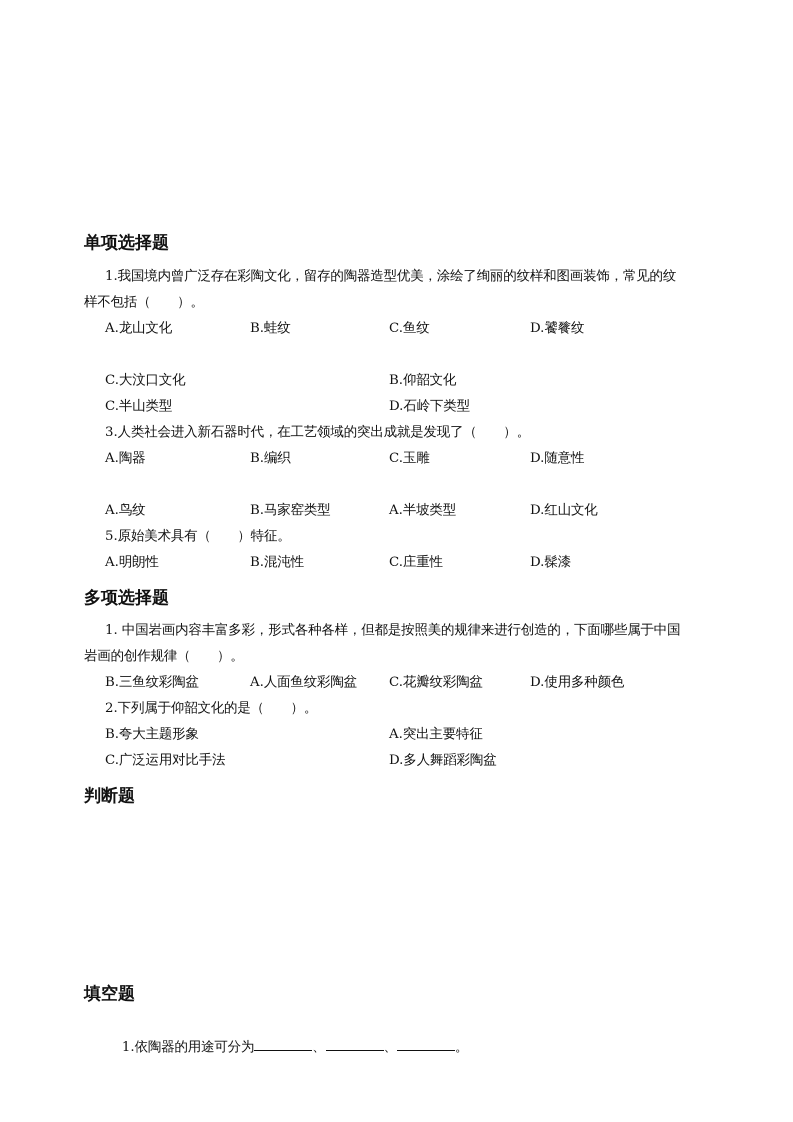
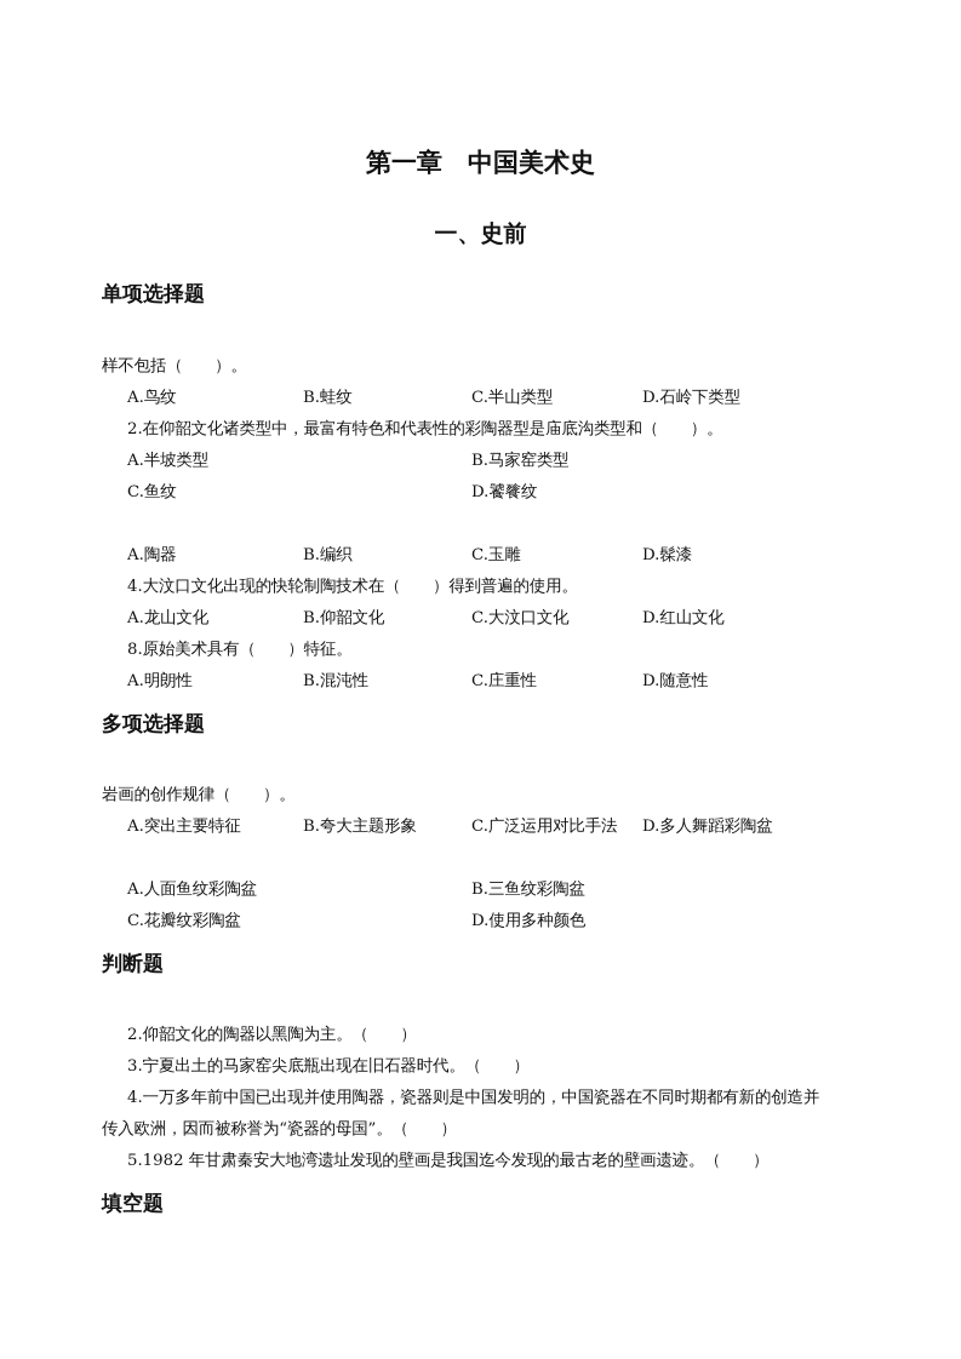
+ 第一章 中国美术史
+ 一、史前
  单项选择题
- 1.我国境内曾广泛存在彩陶文化，留存的陶器造型优美，涂绘了绚丽的纹样和图画装饰，常见的纹
  样不包括（ ）。
- A.龙山文化
+ A.鸟纹
  B.蛙纹
- C.鱼纹
+ C.半山类型
- D.饕餮纹
+ D.石岭下类型
+ 2.在仰韶文化诸类型中，最富有特色和代表性的彩陶器型是庙底沟类型和（ ）。
- C.大汶口文化
+ A.半坡类型
- B.仰韶文化
+ B.马家窑类型
- C.半山类型
+ C.鱼纹
- D.石岭下类型
+ D.饕餮纹
- 3.人类社会进入新石器时代，在工艺领域的突出成就是发现了（ ）。
  A.陶器
  B.编织
  C.玉雕
- D.随意性
+ D.髹漆
+ 4.大汶口文化出现的快轮制陶技术在（ ）得到普遍的使用。
- A.鸟纹
+ A.龙山文化
- B.马家窑类型
+ B.仰韶文化
- A.半坡类型
+ C.大汶口文化
  D.红山文化
- 5.原始美术具有（ ）特征。
+ 8.原始美术具有（ ）特征。
  A.明朗性
  B.混沌性
  C.庄重性
- D.髹漆
+ D.随意性
  多项选择题
- 1. 中国岩画内容丰富多彩，形式各种各样，但都是按照美的规律来进行创造的，下面哪些属于中国
  岩画的创作规律（ ）。
- B.三鱼纹彩陶盆
+ A.突出主要特征
- A.人面鱼纹彩陶盆
+ B.夸大主题形象
- C.花瓣纹彩陶盆
+ C.广泛运用对比手法
- D.使用多种颜色
+ D.多人舞蹈彩陶盆
- 2.下列属于仰韶文化的是（ ）。
- B.夸大主题形象
+ A.人面鱼纹彩陶盆
- A.突出主要特征
+ B.三鱼纹彩陶盆
- C.广泛运用对比手法
+ C.花瓣纹彩陶盆
- D.多人舞蹈彩陶盆
+ D.使用多种颜色
  判断题
+ 2.仰韶文化的陶器以黑陶为主。（ ）
+ 3.宁夏出土的马家窑尖底瓶出现在旧石器时代。（ ）
+ 4.一万多年前中国已出现并使用陶器，瓷器则是中国发明的，中国瓷器在不同时期都有新的创造并
+ 传入欧洲，因而被称誉为“瓷器的母国”。（ ）
+ 5.1982 年甘肃秦安大地湾遗址发现的壁画是我国迄今发现的最古老的壁画遗迹。（ ）
  填空题
- 1.依陶器的用途可分为 、 、 。
